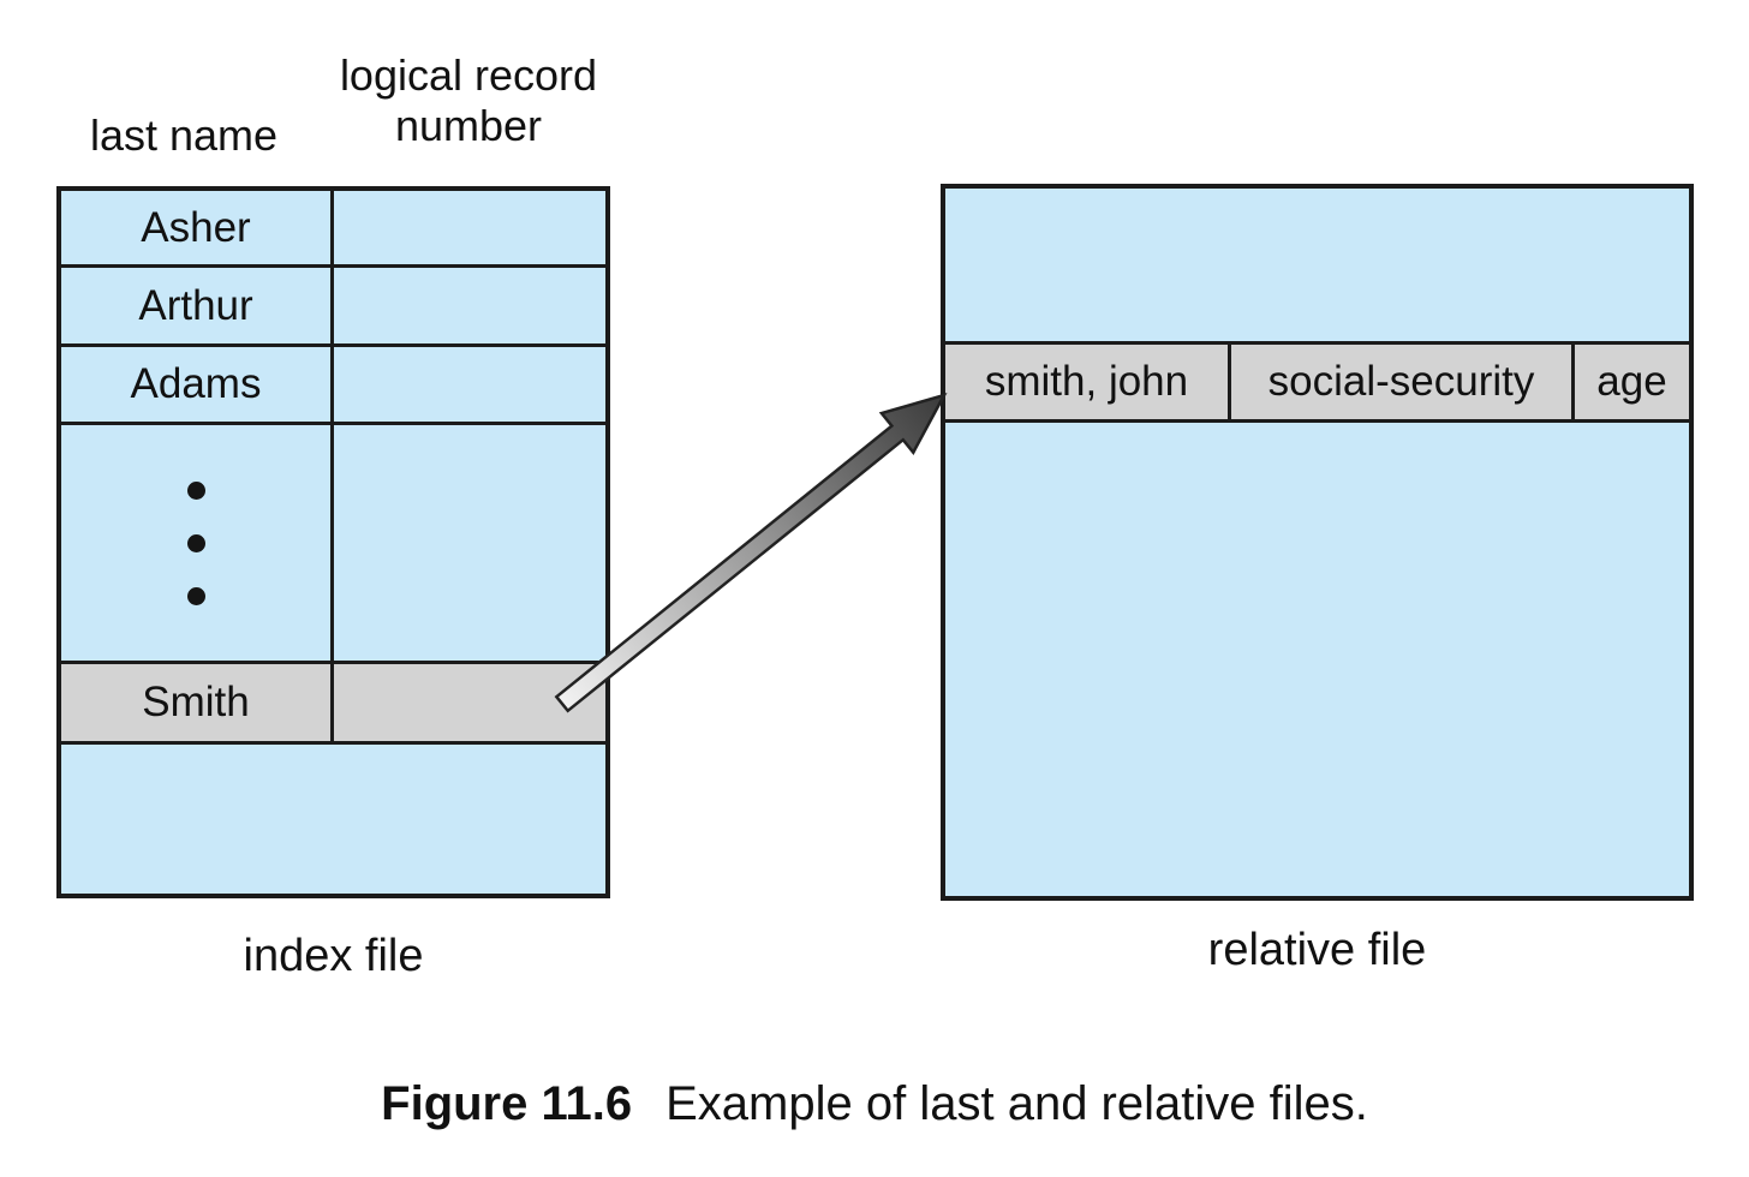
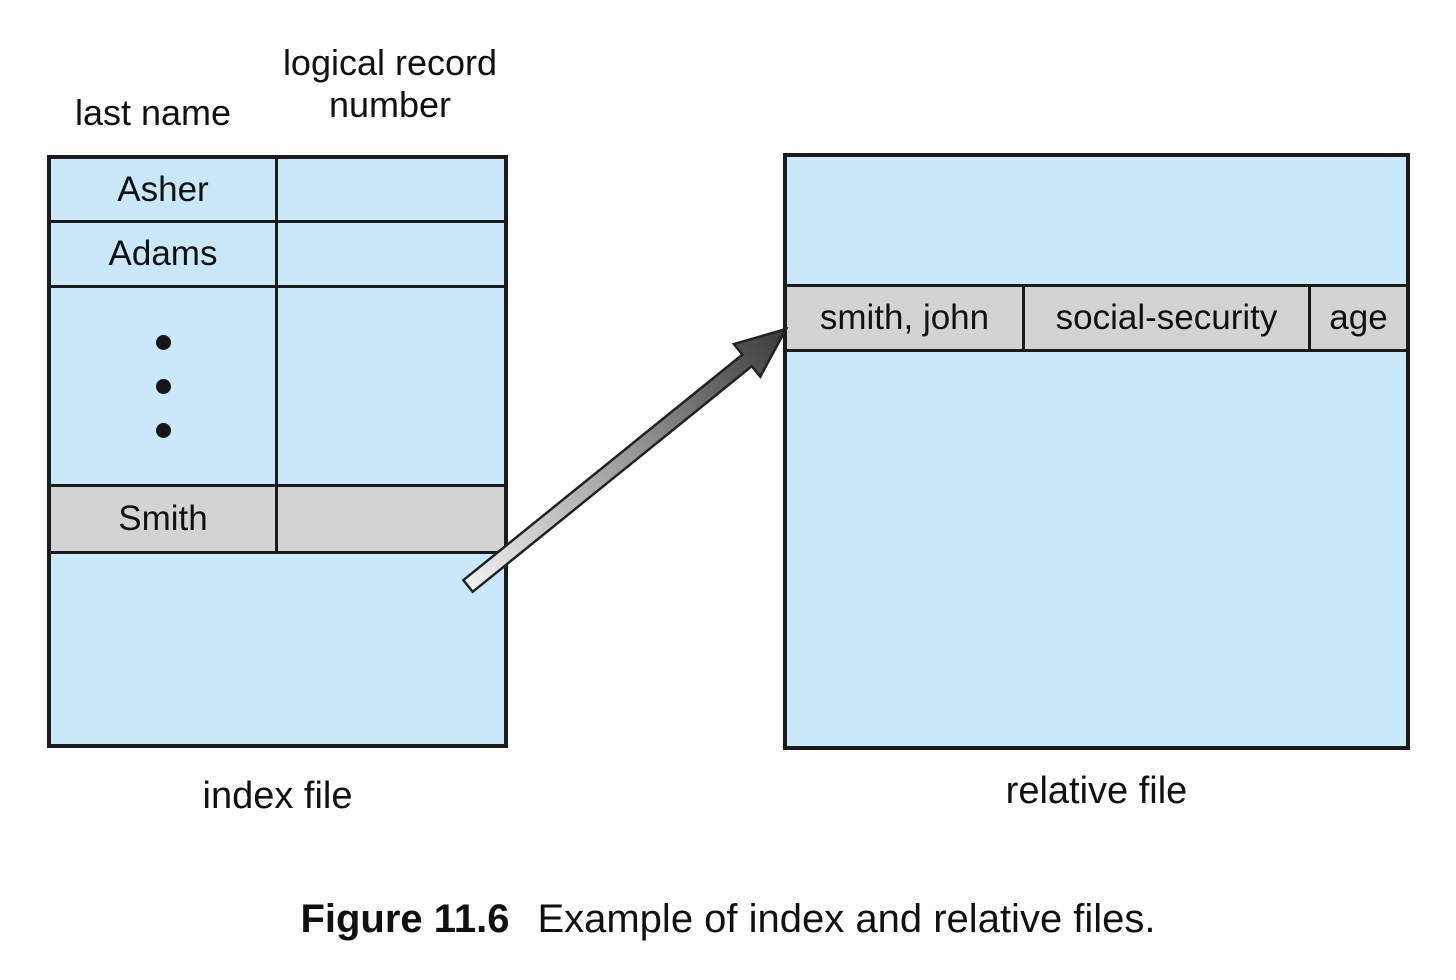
  last name
  logical record
  number
  Asher
- Arthur
  Adams
  Smith
  smith, john
  social-security
  age
  index file
  relative file
- Figure 11.6 Example of last and relative files.
+ Figure 11.6 Example of index and relative files.
